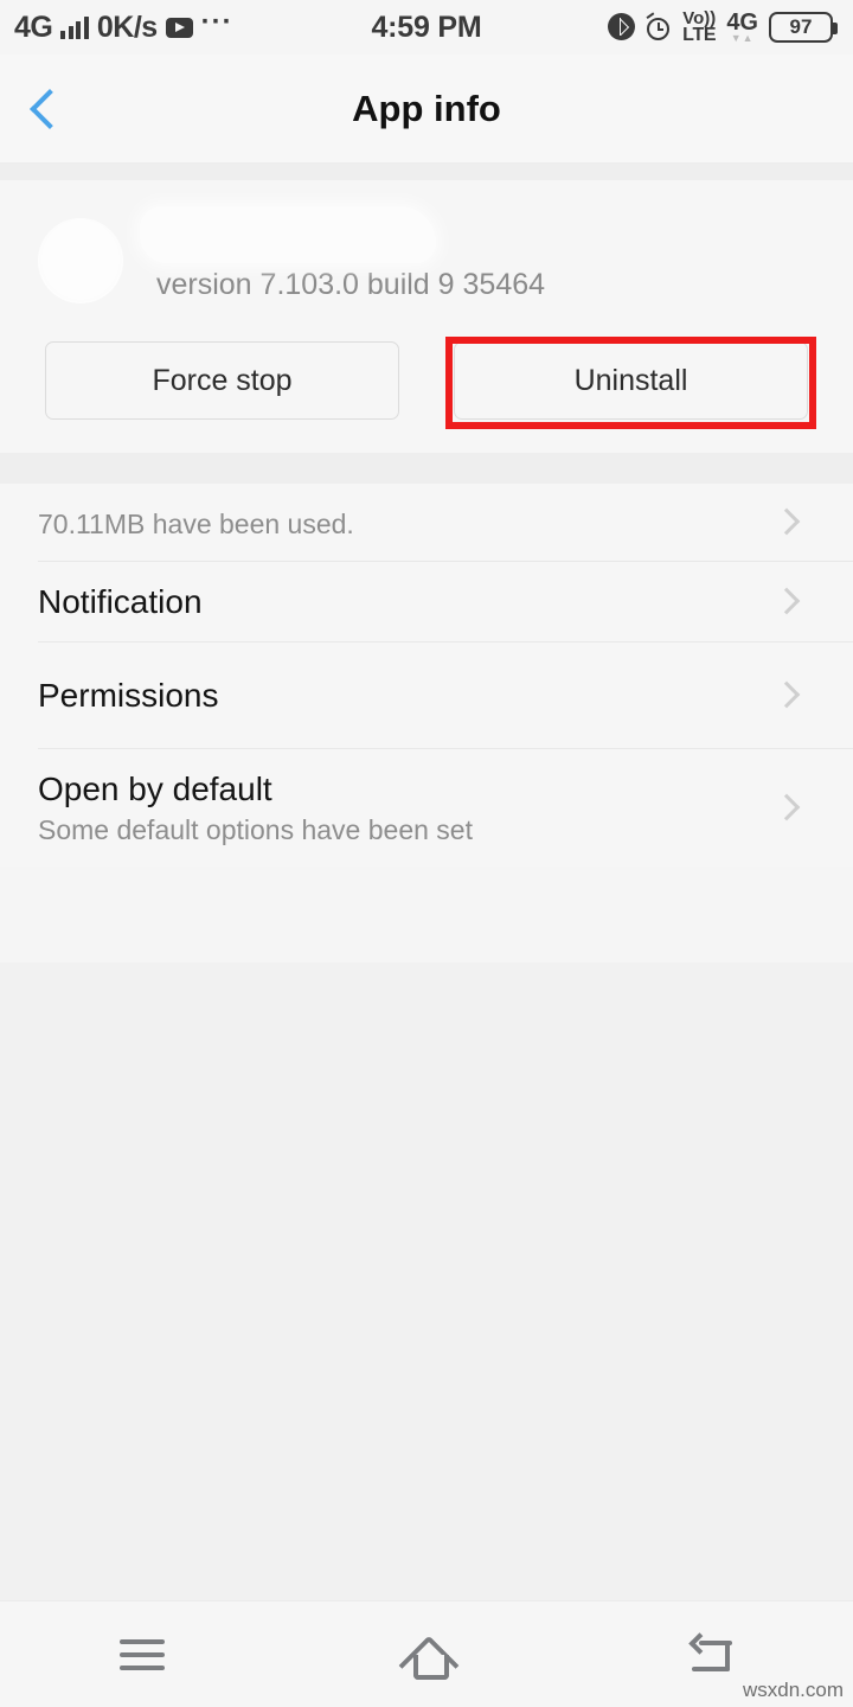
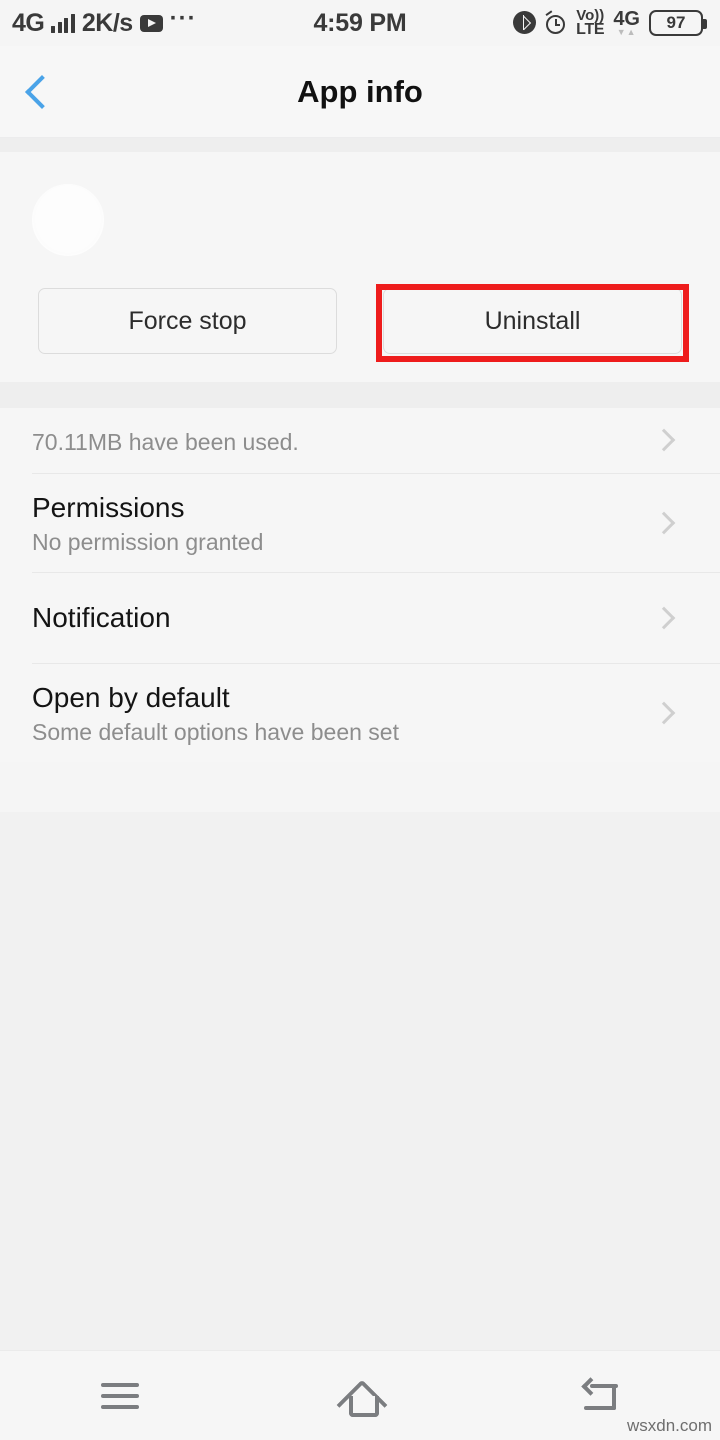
  4G
- 0K/s
+ 2K/s
  ···
  4:59 PM
  Vo))
  LTE
  4G
  ▼▲
  97
  App info
- version 7.103.0 build 9 35464
  Force stop
  Uninstall
  70.11MB have been used.
- Notification
+ Permissions
+ No permission granted
- Permissions
+ Notification
  Open by default
  Some default options have been set
  wsxdn.com
